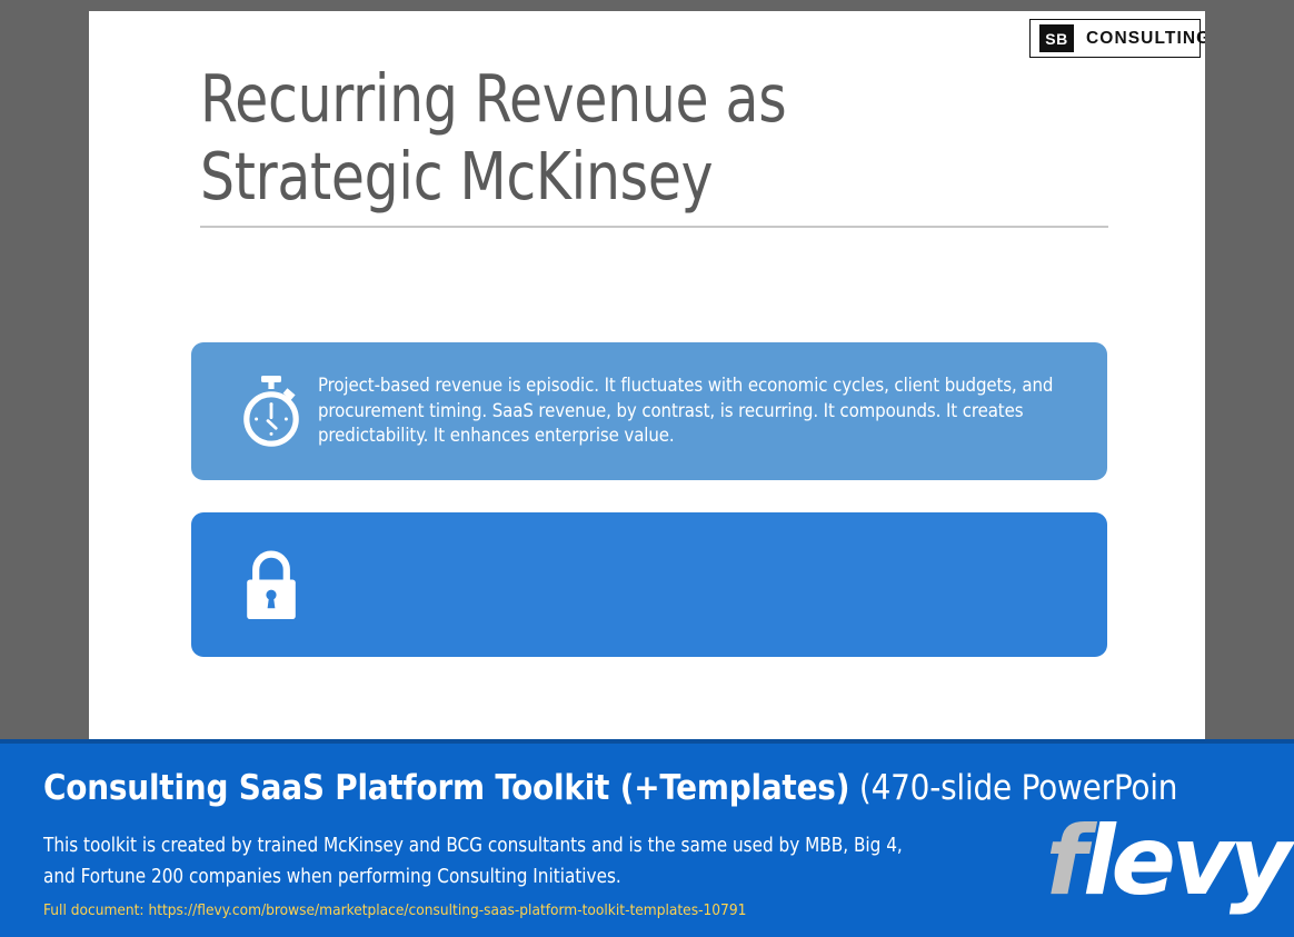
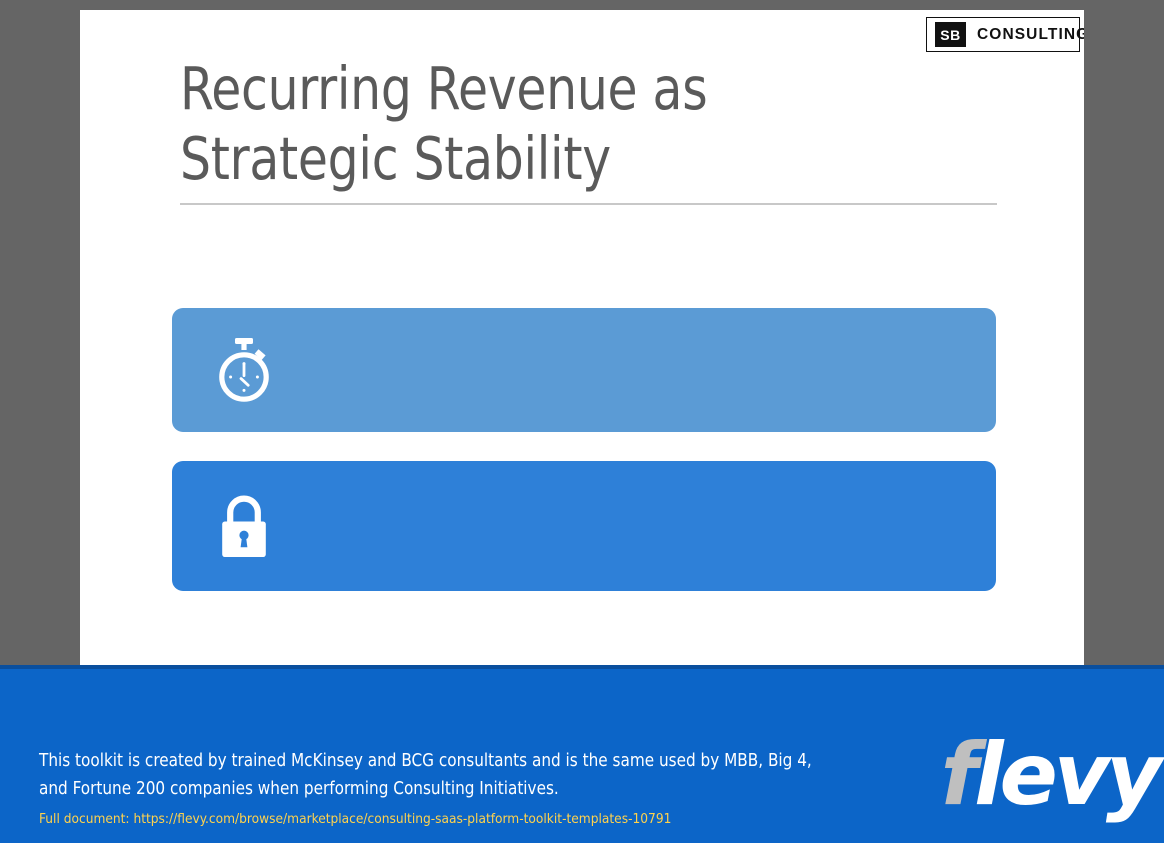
  SB
  CONSULTING
- Recurring Revenue as Strategic McKinsey
+ Recurring Revenue as Strategic Stability
- Project-based revenue is episodic. It fluctuates with economic cycles, client budgets, and procurement timing. SaaS revenue, by contrast, is recurring. It compounds. It creates predictability. It enhances enterprise value.
- Consulting SaaS Platform Toolkit (+Templates) (470-slide PowerPoin
  This toolkit is created by trained McKinsey and BCG consultants and is the same used by MBB, Big 4, and Fortune 200 companies when performing Consulting Initiatives.
  flevy
  Full document: https://flevy.com/browse/marketplace/consulting-saas-platform-toolkit-templates-10791
